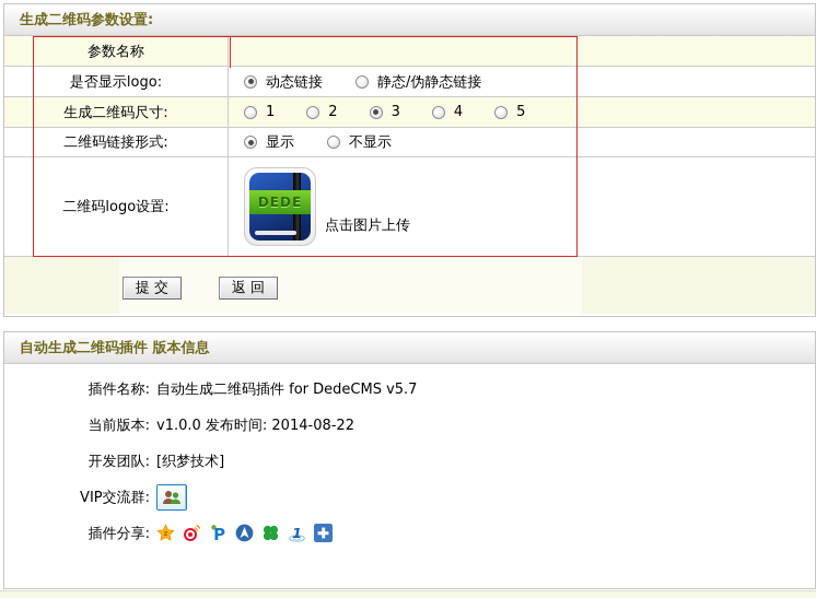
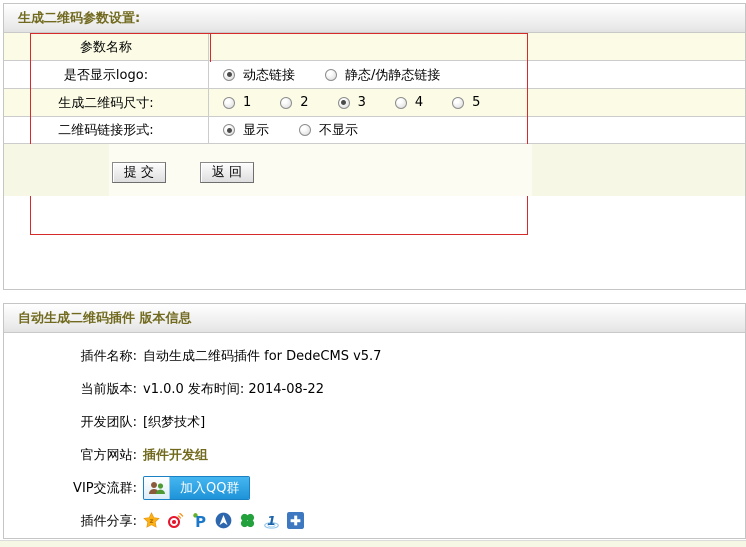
  生成二维码参数设置:
  参数名称
  是否显示logo:
  动态链接
  静态/伪静态链接
  生成二维码尺寸:
  1
  2
  3
  4
  5
  二维码链接形式:
  显示
  不显示
- 二维码logo设置:
- DEDE
- 点击图片上传
  提 交
  返 回
  自动生成二维码插件 版本信息
  插件名称:
  自动生成二维码插件 for DedeCMS v5.7
  当前版本:
  v1.0.0 发布时间: 2014-08-22
  开发团队:
  [织梦技术]
+ 官方网站:
+ 插件开发组
  VIP交流群:
+ 加入QQ群
  插件分享:
  z
  P
  1
